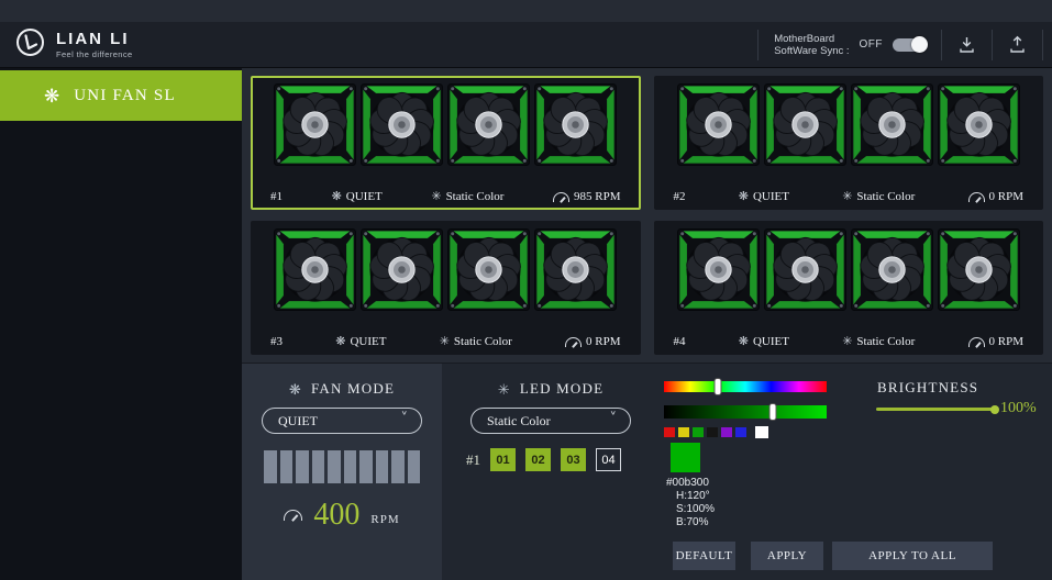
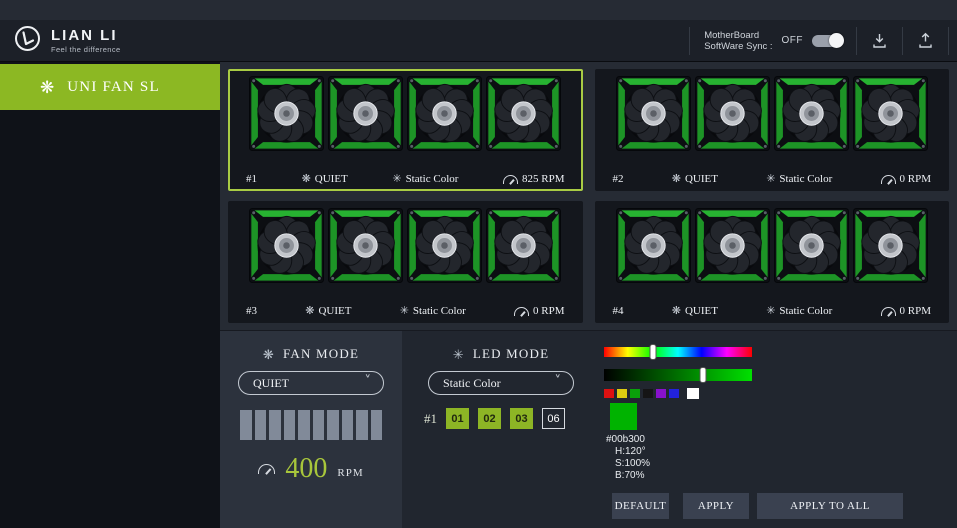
  LIAN LI
  Feel the difference
  MotherBoard
  SoftWare Sync :
  OFF
  ❋
  UNI FAN SL
  #1
  ❋
  QUIET
  ✳
  Static Color
- 985 RPM
+ 825 RPM
  #2
  ❋
  QUIET
  ✳
  Static Color
  0 RPM
  #3
  ❋
  QUIET
  ✳
  Static Color
  0 RPM
  #4
  ❋
  QUIET
  ✳
  Static Color
  0 RPM
  ❋
  FAN MODE
  QUIET
  ˅
  400
  RPM
  ✳
  LED MODE
  Static Color
  ˅
  #1
  01
  02
  03
- 04
+ 06
  #00b300
  H:120°
  S:100%
  B:70%
- BRIGHTNESS
- 100%
  DEFAULT
  APPLY
  APPLY TO ALL
